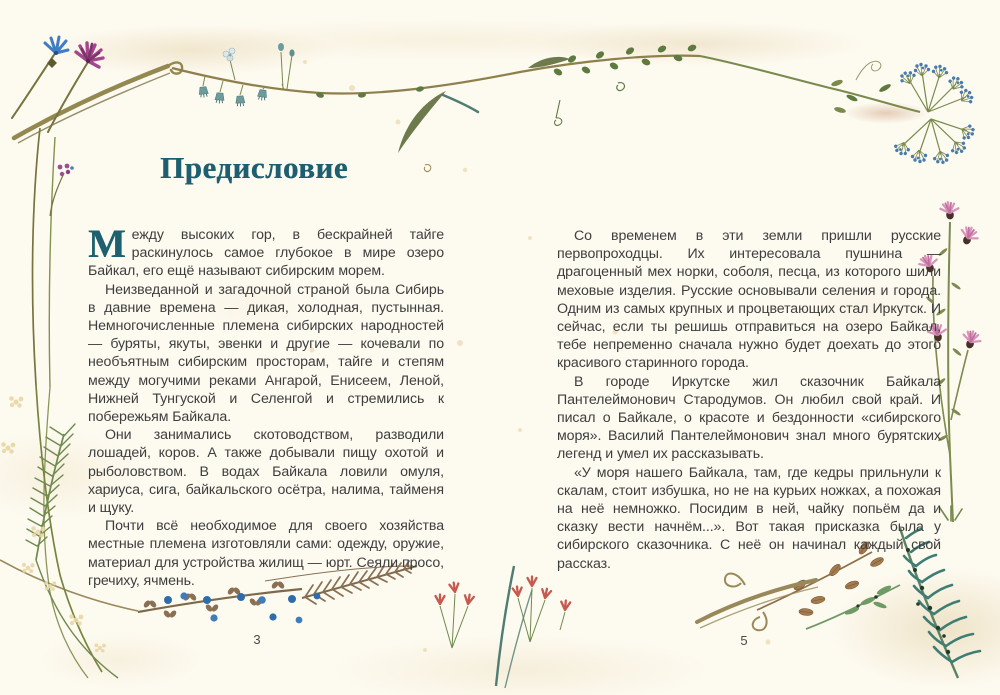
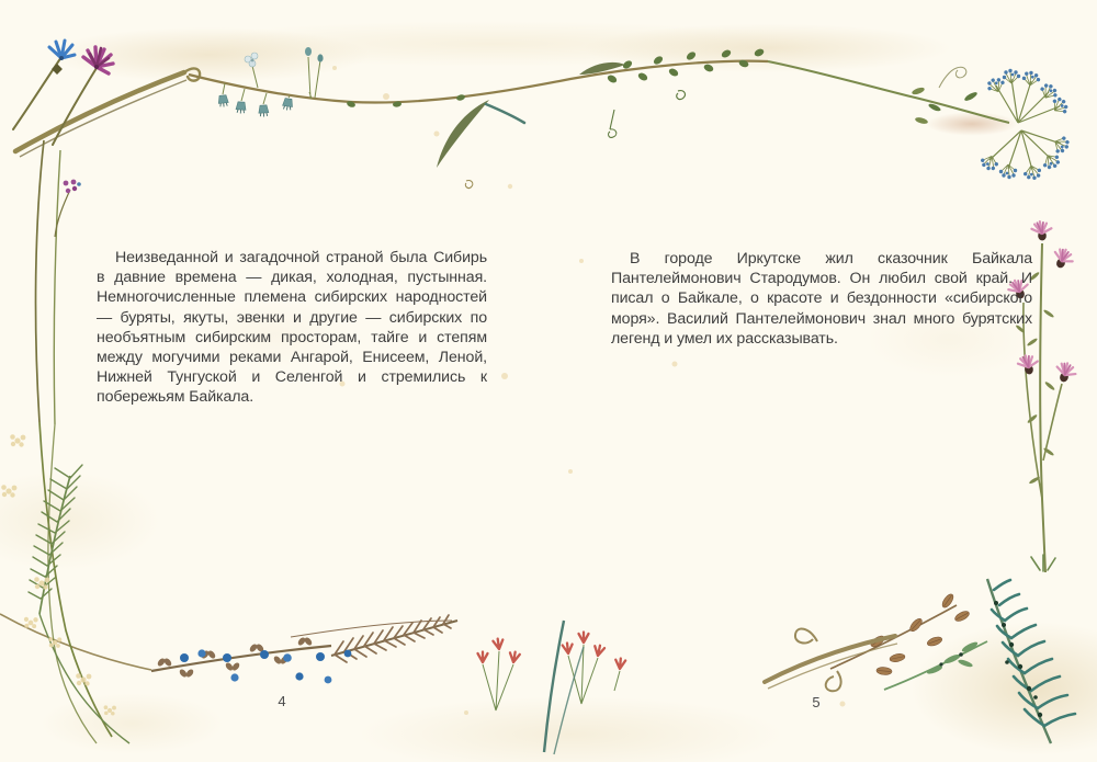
- Предисловие
- М
- ежду высоких гор, в бескрайней тайге раскинулось самое глубокое в мире озеро Байкал, его ещё называют сибирским морем.
- Неизведанной и загадочной страной была Сибирь в давние времена — дикая, холодная, пустынная. Немногочисленные племена сибирских народностей — буряты, якуты, эвенки и другие — кочевали по необъятным сибирским просторам, тайге и степям между могучими реками Ангарой, Енисеем, Леной, Нижней Тунгуской и Селенгой и стремились к побережьям Байкала.
+ Неизведанной и загадочной страной была Сибирь в давние времена — дикая, холодная, пустынная. Немногочисленные племена сибирских народностей — буряты, якуты, эвенки и другие — сибирских по необъятным сибирским просторам, тайге и степям между могучими реками Ангарой, Енисеем, Леной, Нижней Тунгуской и Селенгой и стремились к побережьям Байкала.
- Они занимались скотоводством, разводили лошадей, коров. А также добывали пищу охотой и рыболовством. В водах Байкала ловили омуля, хариуса, сига, байкальского осётра, налима, тайменя и щуку.
- Почти всё необходимое для своего хозяйства местные племена изготовляли сами: одежду, оружие, материал для устройства жилищ — юрт. Сеяли просо, гречиху, ячмень.
- 3
+ 4
- Со временем в эти земли пришли русские первопроходцы. Их интересовала пушнина — драгоценный мех норки, соболя, песца, из которого шили меховые изделия. Русские основывали селения и города. Одним из самых крупных и процветающих стал Иркутск. И сейчас, если ты решишь отправиться на озеро Байкал, тебе непременно сначала нужно будет доехать до этого красивого старинного города.
  В городе Иркутске жил сказочник Байкала Пантелеймонович Стародумов. Он любил свой край. И писал о Байкале, о красоте и бездонности «сибирского моря». Василий Пантелеймонович знал много бурятских легенд и умел их рассказывать.
- «У моря нашего Байкала, там, где кедры прильнули к скалам, стоит избушка, но не на курьих ножках, а похожая на неё немножко. Посидим в ней, чайку попьём да и сказку вести начнём...». Вот такая присказка была у сибирского сказочника. С неё он начинал каждый свой рассказ.
  5
